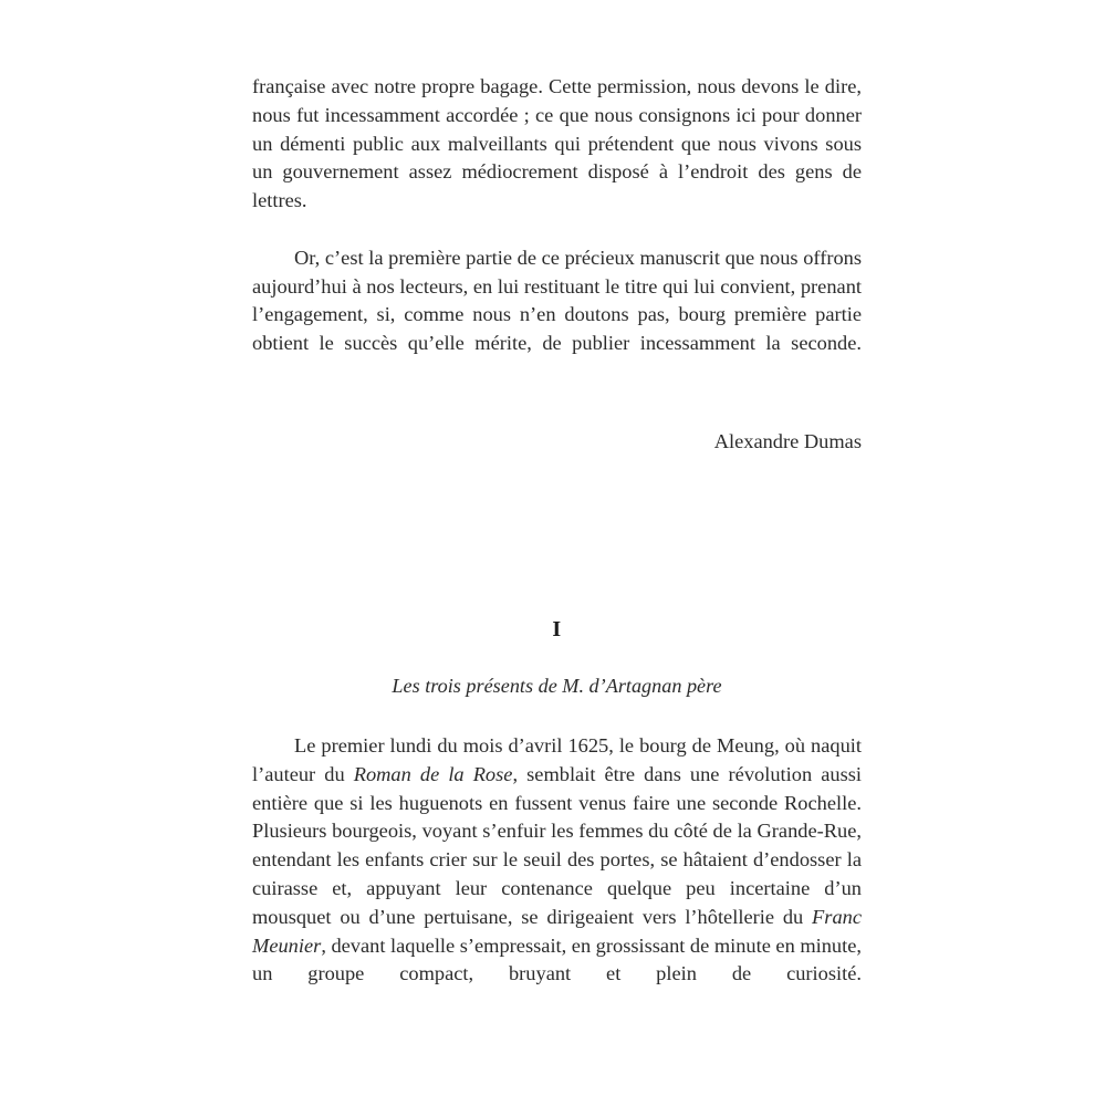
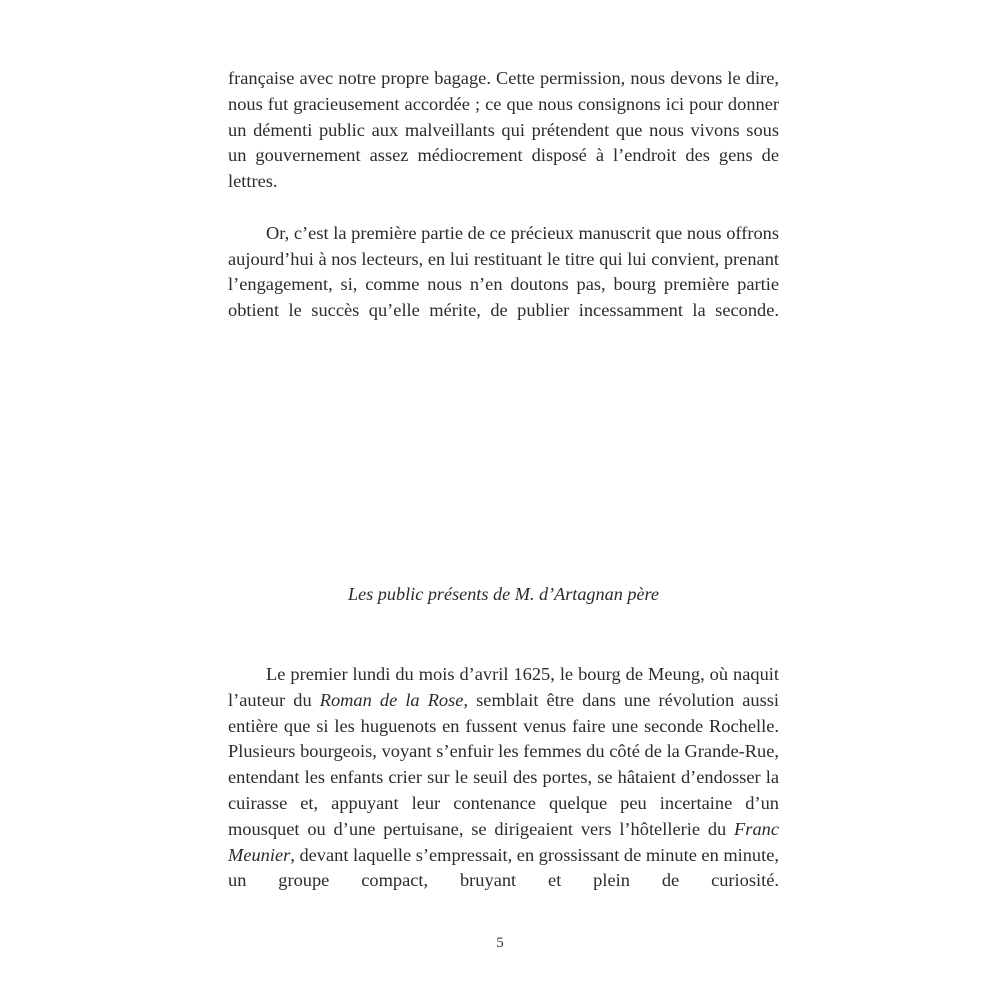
- française avec notre propre bagage. Cette permission, nous devons le dire, nous fut incessamment accordée ; ce que nous consignons ici pour donner un démenti public aux malveillants qui prétendent que nous vivons sous un gouvernement assez médiocrement disposé à l’endroit des gens de lettres.
+ française avec notre propre bagage. Cette permission, nous devons le dire, nous fut gracieusement accordée ; ce que nous consignons ici pour donner un démenti public aux malveillants qui prétendent que nous vivons sous un gouvernement assez médiocrement disposé à l’endroit des gens de lettres.
  Or, c’est la première partie de ce précieux manuscrit que nous offrons aujourd’hui à nos lecteurs, en lui restituant le titre qui lui convient, prenant l’engagement, si, comme nous n’en doutons pas, bourg première partie obtient le succès qu’elle mérite, de publier incessamment la seconde.
- Alexandre Dumas
- I
- Les trois présents de M. d’Artagnan père
+ Les public présents de M. d’Artagnan père
  Le premier lundi du mois d’avril 1625, le bourg de Meung, où naquit l’auteur du Roman de la Rose, semblait être dans une révolution aussi entière que si les huguenots en fussent venus faire une seconde Rochelle. Plusieurs bourgeois, voyant s’enfuir les femmes du côté de la Grande-Rue, entendant les enfants crier sur le seuil des portes, se hâtaient d’endosser la cuirasse et, appuyant leur contenance quelque peu incertaine d’un mousquet ou d’une pertuisane, se dirigeaient vers l’hôtellerie du Franc Meunier, devant laquelle s’empressait, en grossissant de minute en minute, un groupe compact, bruyant et plein de curiosité.
+ 5
